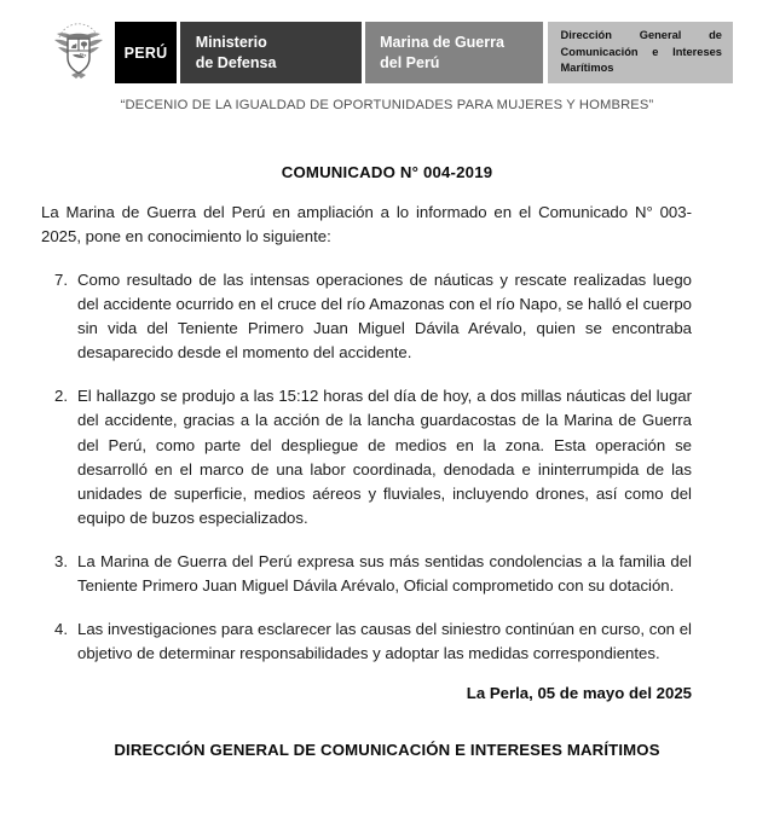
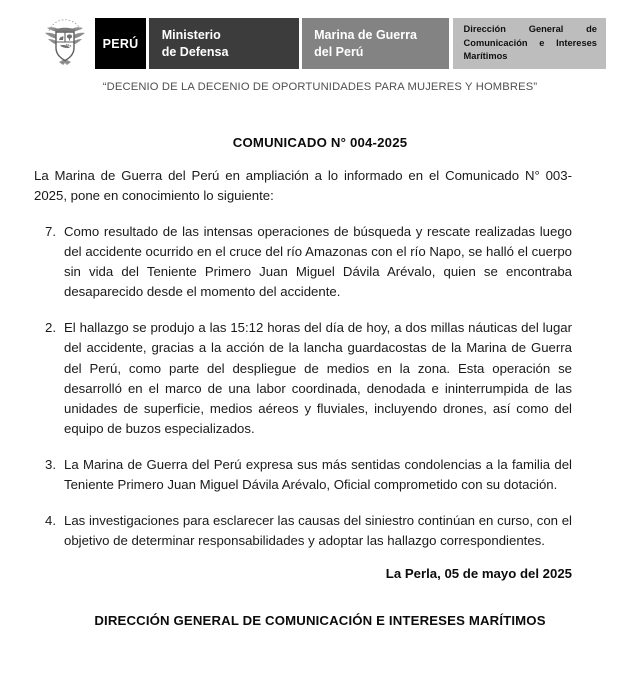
  PERÚ
  Ministerio
  de Defensa
  Marina de Guerra
  del Perú
  Dirección General de Comunicación e Intereses Marítimos
- “DECENIO DE LA IGUALDAD DE OPORTUNIDADES PARA MUJERES Y HOMBRES”
+ “DECENIO DE LA DECENIO DE OPORTUNIDADES PARA MUJERES Y HOMBRES”
- COMUNICADO N° 004-2019
+ COMUNICADO N° 004-2025
  La Marina de Guerra del Perú en ampliación a lo informado en el Comunicado N° 003-2025, pone en conocimiento lo siguiente:
  7.
- Como resultado de las intensas operaciones de náuticas y rescate realizadas luego del accidente ocurrido en el cruce del río Amazonas con el río Napo, se halló el cuerpo sin vida del Teniente Primero Juan Miguel Dávila Arévalo, quien se encontraba desaparecido desde el momento del accidente.
+ Como resultado de las intensas operaciones de búsqueda y rescate realizadas luego del accidente ocurrido en el cruce del río Amazonas con el río Napo, se halló el cuerpo sin vida del Teniente Primero Juan Miguel Dávila Arévalo, quien se encontraba desaparecido desde el momento del accidente.
  2.
  El hallazgo se produjo a las 15:12 horas del día de hoy, a dos millas náuticas del lugar del accidente, gracias a la acción de la lancha guardacostas de la Marina de Guerra del Perú, como parte del despliegue de medios en la zona. Esta operación se desarrolló en el marco de una labor coordinada, denodada e ininterrumpida de las unidades de superficie, medios aéreos y fluviales, incluyendo drones, así como del equipo de buzos especializados.
  3.
  La Marina de Guerra del Perú expresa sus más sentidas condolencias a la familia del Teniente Primero Juan Miguel Dávila Arévalo, Oficial comprometido con su dotación.
  4.
- Las investigaciones para esclarecer las causas del siniestro continúan en curso, con el objetivo de determinar responsabilidades y adoptar las medidas correspondientes.
+ Las investigaciones para esclarecer las causas del siniestro continúan en curso, con el objetivo de determinar responsabilidades y adoptar las hallazgo correspondientes.
  La Perla, 05 de mayo del 2025
  DIRECCIÓN GENERAL DE COMUNICACIÓN E INTERESES MARÍTIMOS
